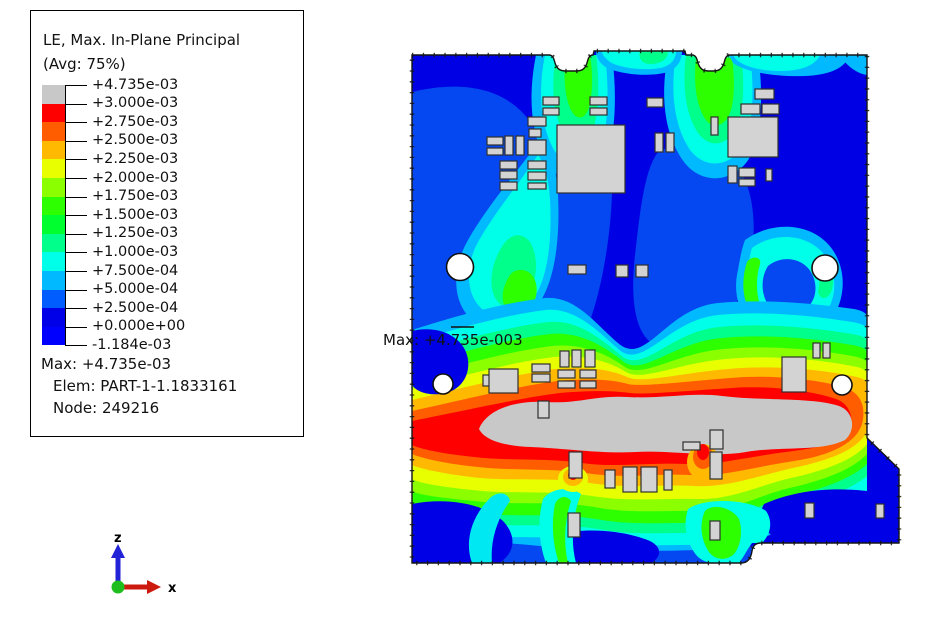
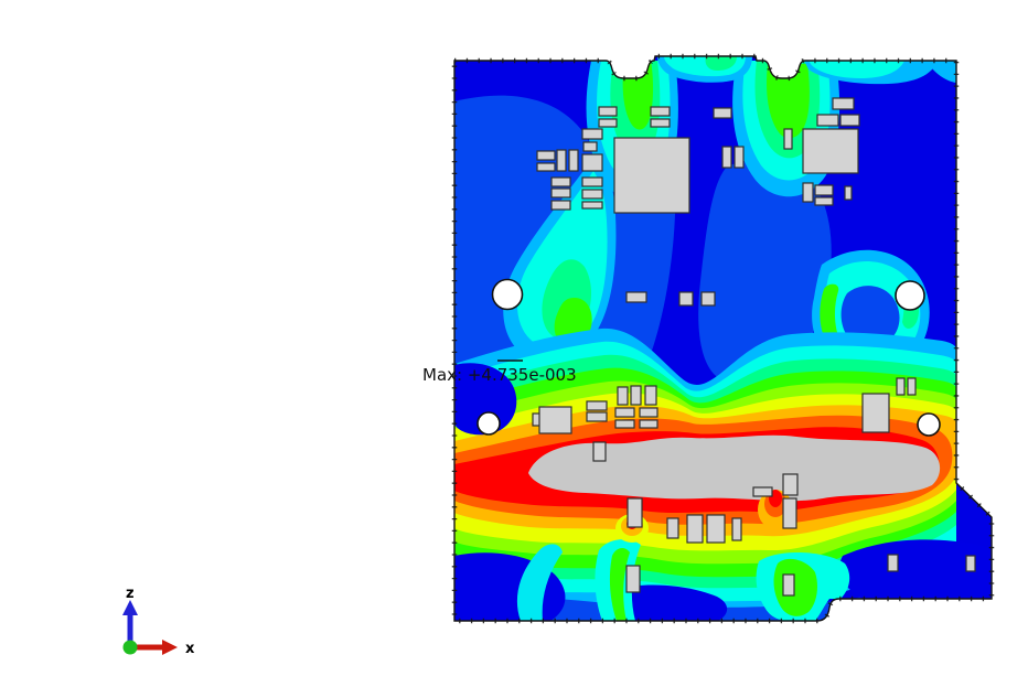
- LE, Max. In-Plane Principal
- (Avg: 75%)
- +4.735e-03
- +3.000e-03
- +2.750e-03
- +2.500e-03
- +2.250e-03
- +2.000e-03
- +1.750e-03
- +1.500e-03
- +1.250e-03
- +1.000e-03
- +7.500e-04
- +5.000e-04
- +2.500e-04
- +0.000e+00
- -1.184e-03
- Max: +4.735e-03
- Elem: PART-1-1.1833161
- Node: 249216
  Max: +4.735e-003
  z
  x
